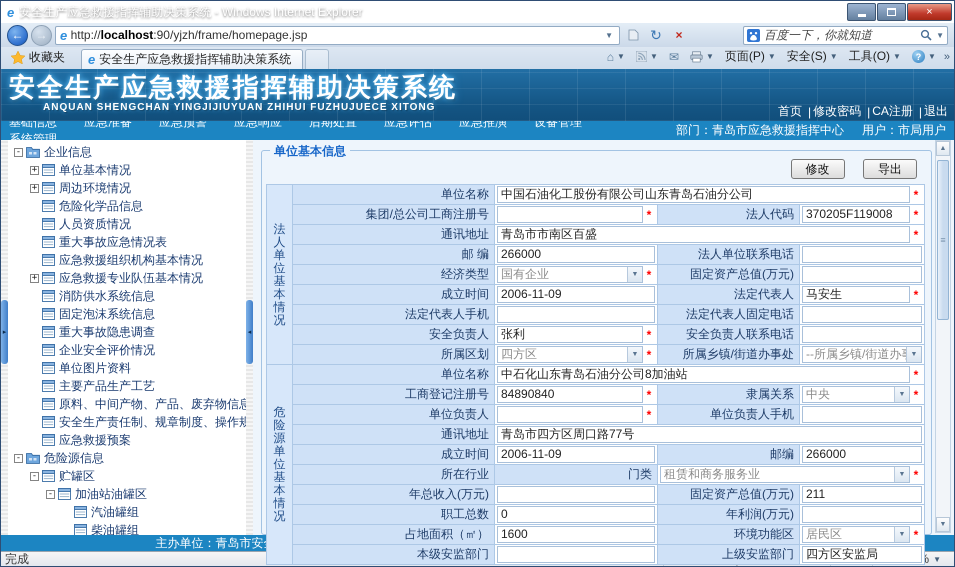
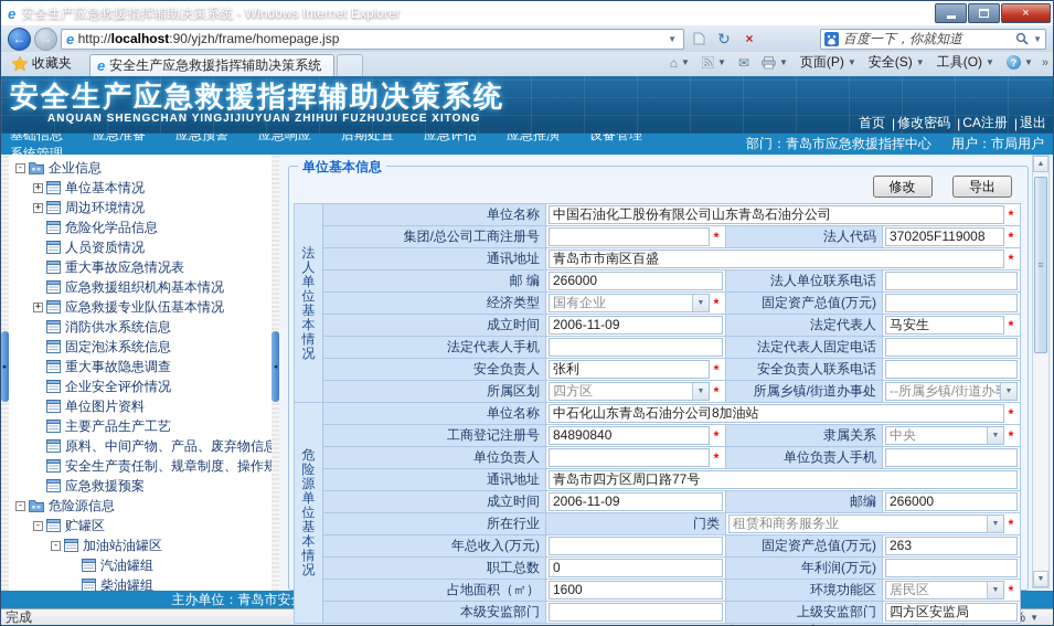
  e
  安全生产应急救援指挥辅助决策系统 - Windows Internet Explorer
  ×
  ←
  →
  e
  http://
  localhost
  :90/yjzh/frame/homepage.jsp
  ▼
  ↻
  ×
  百度一下，你就知道
  ▼
  收藏夹
  e
  安全生产应急救援指挥辅助决策系统
  ⌂
  ▼
  ▼
  ✉
  ▼
  页面(P)
  ▼
  安全(S)
  ▼
  工具(O)
  ▼
  ?
  ▼
  »
  安全生产应急救援指挥辅助决策系统
  ANQUAN SHENGCHAN YINGJIJIUYUAN ZHIHUI FUZHUJUECE XITONG
  首页
  |
  修改密码
  |
  CA注册
  |
  退出
  基础信息 应急准备 应急预警 应急响应 后期处置 应急评估 应急推演 设备管理系统管理
  部门：青岛市应急救援指挥中心
  用户：市局用户
  -
  企业信息
  +
  单位基本情况
  +
  周边环境情况
  危险化学品信息
  人员资质情况
  重大事故应急情况表
  应急救援组织机构基本情况
  +
  应急救援专业队伍基本情况
  消防供水系统信息
  固定泡沫系统信息
  重大事故隐患调查
  企业安全评价情况
  单位图片资料
  主要产品生产工艺
  原料、中间产物、产品、废弃物信息
  安全生产责任制、规章制度、操作规
  应急救援预案
  -
  危险源信息
  -
  贮罐区
  -
  加油站油罐区
  汽油罐组
  柴油罐组
  单位基本信息
  修改 导出
  法 人 单 位 基 本 情 况	单位名称	中国石油化工股份有限公司山东青岛石油分公司 *
  集团/总公司工商注册号	*	法人代码	370205F119008 *
  通讯地址	青岛市市南区百盛 *
  邮 编	266000	法人单位联系电话
  经济类型	国有企业 *	固定资产总值(万元)
  成立时间	2006-11-09	法定代表人	马安生 *
  法定代表人手机		法定代表人固定电话
  安全负责人	张利 *	安全负责人联系电话
  所属区划	四方区 *	所属乡镇/街道办事处	--所属乡镇/街道办
  危 险 源 单 位 基 本 情 况	单位名称	中石化山东青岛石油分公司8加油站 *
  工商登记注册号	84890840 *	隶属关系	中央 *
  单位负责人	*	单位负责人手机
  通讯地址	青岛市四方区周口路77号
  成立时间	2006-11-09	邮编	266000
  所在行业	门类	租赁和商务服务业 *
- 年总收入(万元)		固定资产总值(万元)	211
+ 年总收入(万元)		固定资产总值(万元)	263
  职工总数	0	年利润(万元)
  占地面积（㎡）	1600	环境功能区	居民区 *
  本级安监部门		上级安监部门	四方区安监局
  ≡
  完成
  ▼
